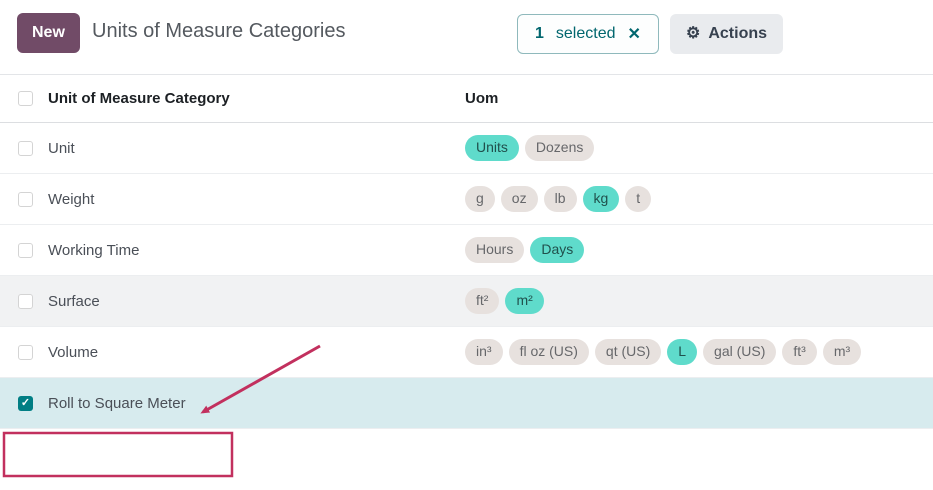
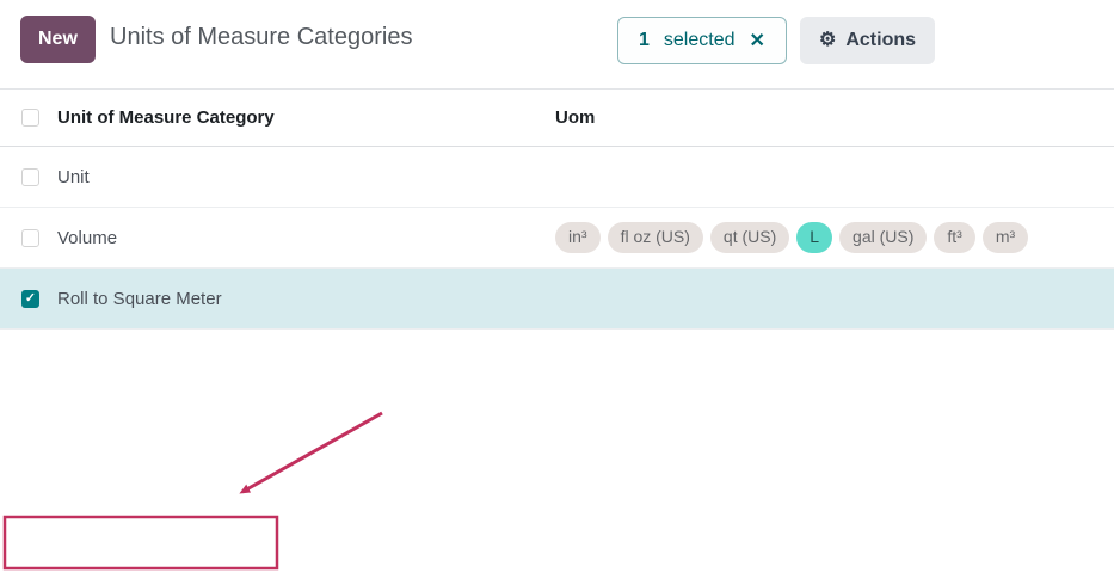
  New
  Units of Measure Categories
  1
  selected
  ✕
  ⚙
  Actions
  Unit of Measure Category
  Uom
  Unit
- Units
- Dozens
- Weight
- g
- oz
- lb
- kg
- t
- Working Time
- Hours
- Days
- Surface
- ft²
- m²
  Volume
  in³
  fl oz (US)
  qt (US)
  L
  gal (US)
  ft³
  m³
  ✓
  Roll to Square Meter
